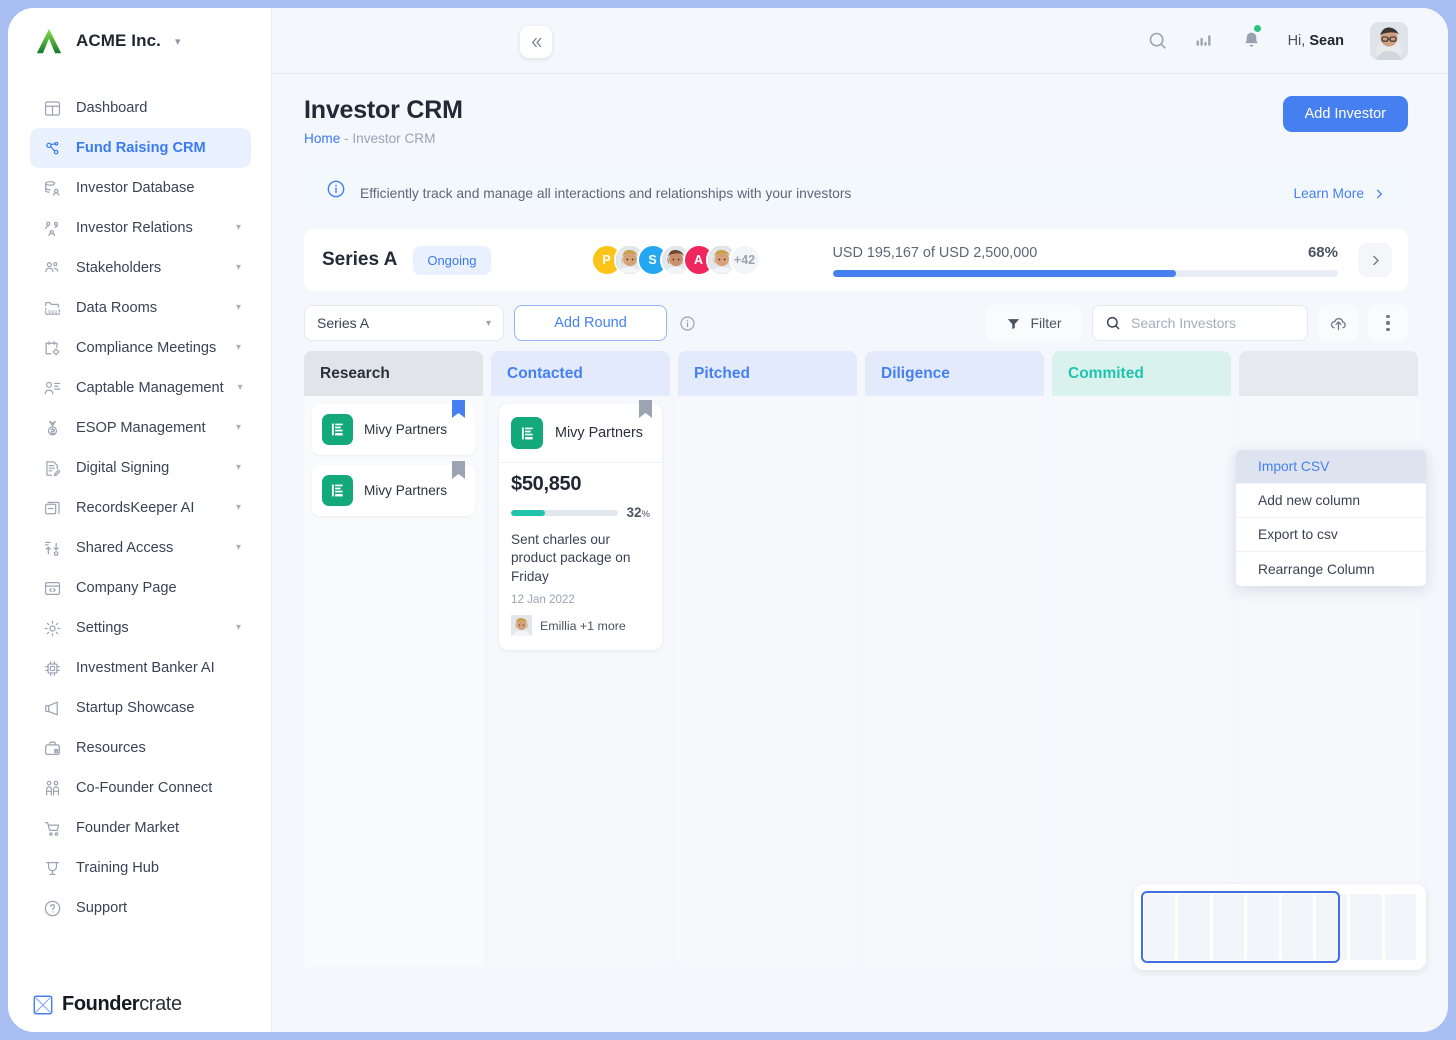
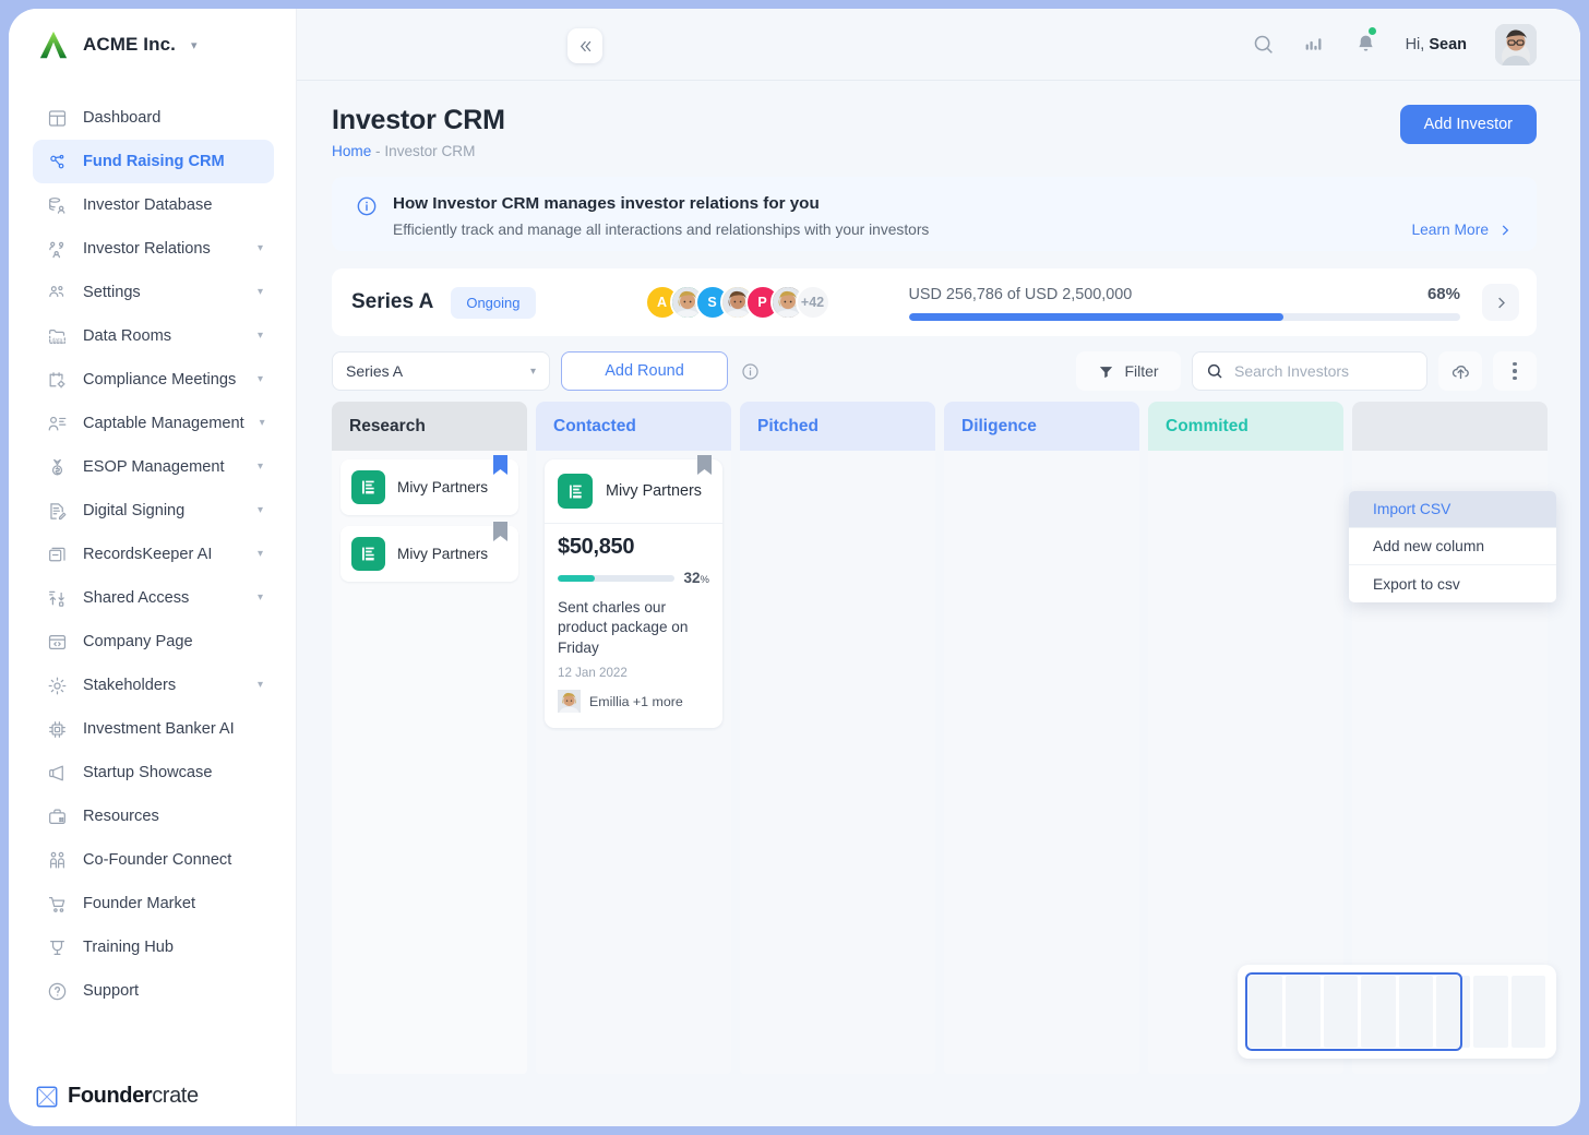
  ACME Inc.
  ▾
  Dashboard
  Fund Raising CRM
  Investor Database
  Investor Relations
  ▾
- Stakeholders
+ Settings
  ▾
  Data Rooms
  ▾
  Compliance Meetings
  ▾
  Captable Management
  ▾
  ESOP Management
  ▾
  Digital Signing
  ▾
  RecordsKeeper AI
  ▾
  Shared Access
  ▾
  Company Page
- Settings
+ Stakeholders
  ▾
  Investment Banker AI
  Startup Showcase
  Resources
  Co-Founder Connect
  Founder Market
  Training Hub
  Support
  Foundercrate
  Hi, Sean
  Investor CRM
  Home - Investor CRM
  Add Investor
+ How Investor CRM manages investor relations for you
  Efficiently track and manage all interactions and relationships with your investors
  Learn More
  Series A
  Ongoing
- P
+ A
  S
- A
+ P
  +42
- USD 195,167 of USD 2,500,000
+ USD 256,786 of USD 2,500,000
  68%
  Series A
  ▾
  Add Round
  Filter
  Search Investors
  Research
  Mivy Partners
  Mivy Partners
  Contacted
  Mivy Partners
  $50,850
  32%
  Sent charles our product package on Friday
  12 Jan 2022
  Emillia +1 more
  Pitched
  Diligence
  Commited
  Import CSV
  Add new column
  Export to csv
- Rearrange Column
